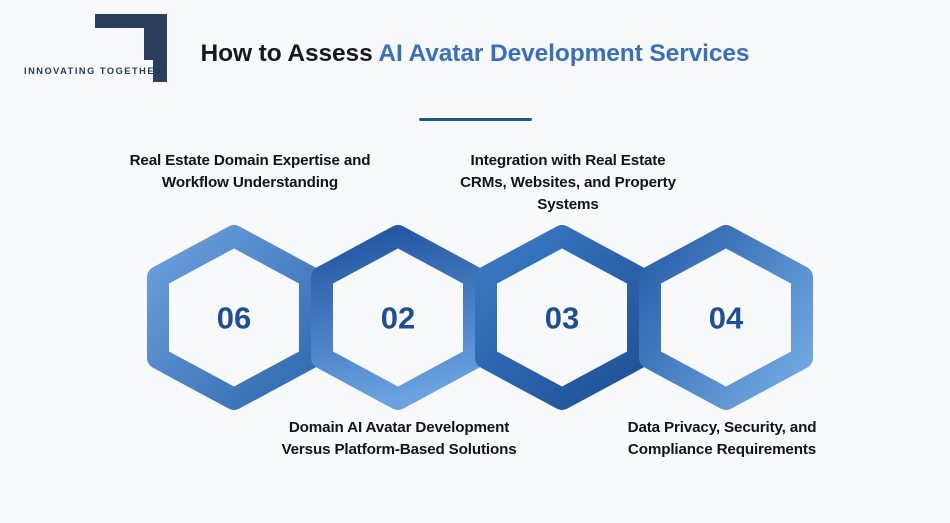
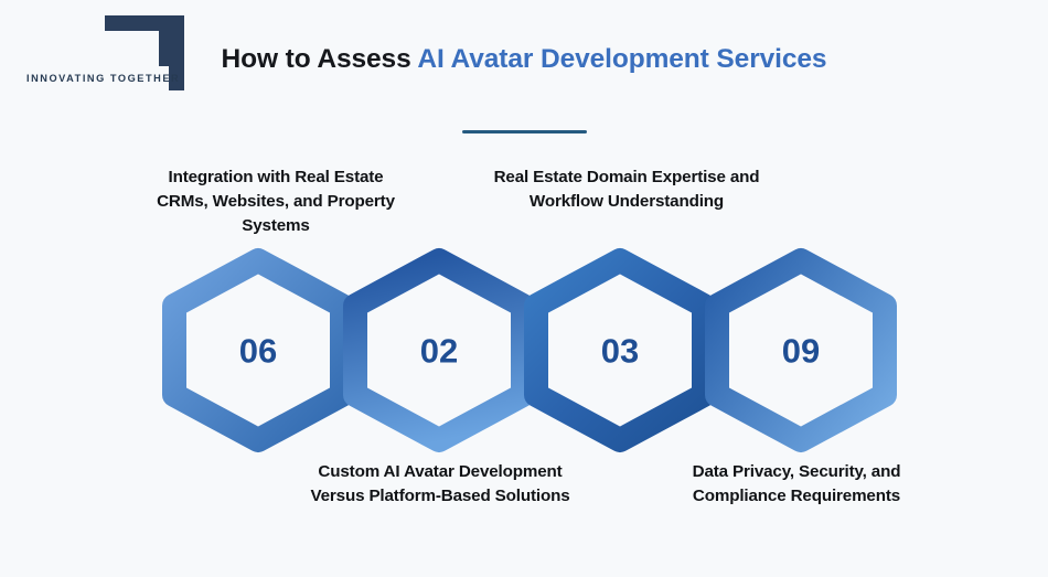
  INNOVATING TOGETHER
  How to Assess AI Avatar Development Services
  06
  02
  03
- 04
+ 09
- Real Estate Domain Expertise and Workflow Understanding
+ Integration with Real Estate CRMs, Websites, and Property Systems
- Domain AI Avatar Development Versus Platform-Based Solutions
+ Custom AI Avatar Development Versus Platform-Based Solutions
- Integration with Real Estate CRMs, Websites, and Property Systems
+ Real Estate Domain Expertise and Workflow Understanding
  Data Privacy, Security, and Compliance Requirements
